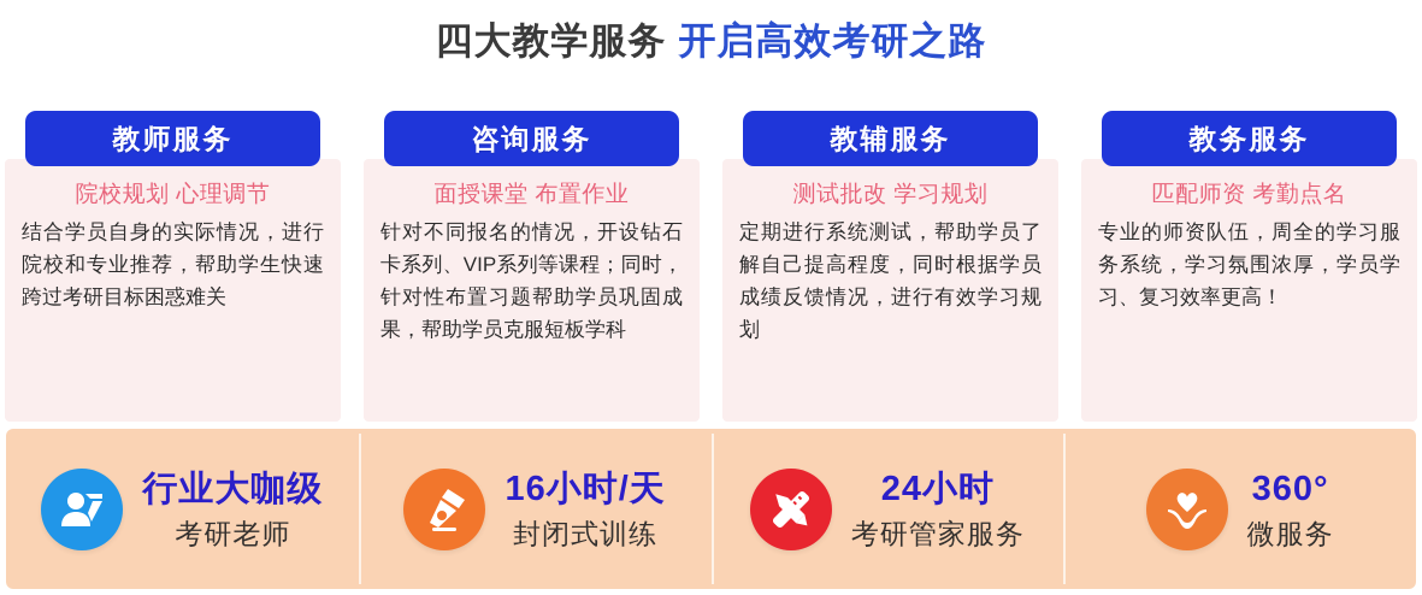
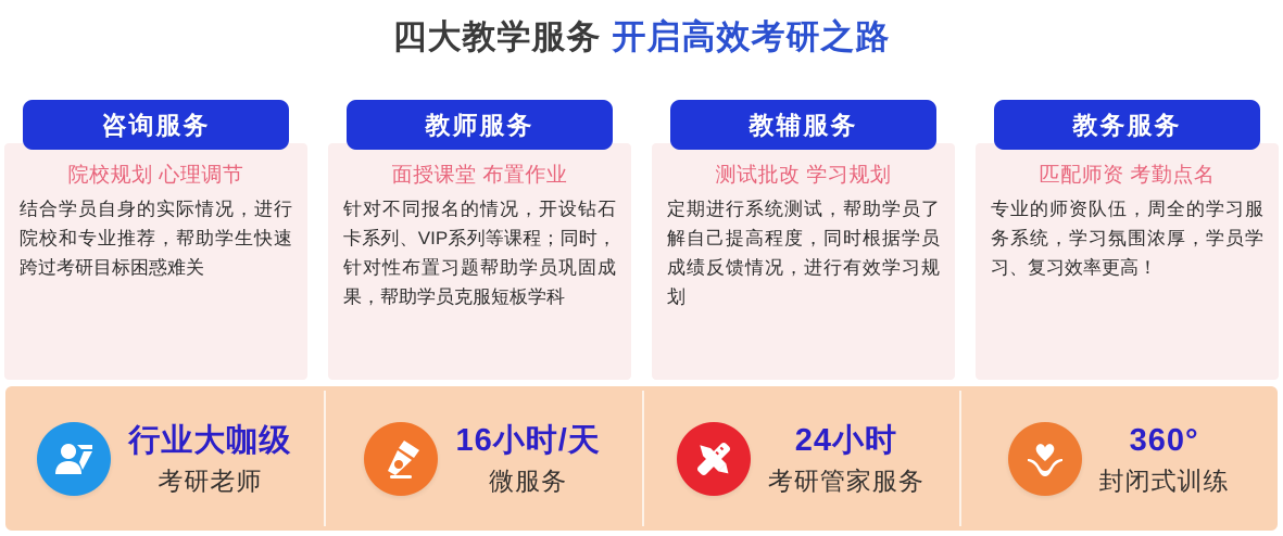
  四大教学服务 开启高效考研之路
- 教师服务
+ 咨询服务
  院校规划 心理调节
  结合学员自身的实际情况，进行院校和专业推荐，帮助学生快速跨过考研目标困惑难关
- 咨询服务
+ 教师服务
  面授课堂 布置作业
  针对不同报名的情况，开设钻石卡系列、VIP系列等课程；同时，针对性布置习题帮助学员巩固成果，帮助学员克服短板学科
  教辅服务
  测试批改 学习规划
  定期进行系统测试，帮助学员了解自己提高程度，同时根据学员成绩反馈情况，进行有效学习规划
  教务服务
  匹配师资 考勤点名
  专业的师资队伍，周全的学习服务系统，学习氛围浓厚，学员学习、复习效率更高！
  行业大咖级
  考研老师
  16小时/天
- 封闭式训练
+ 微服务
  24小时
  考研管家服务
  360°
- 微服务
+ 封闭式训练
